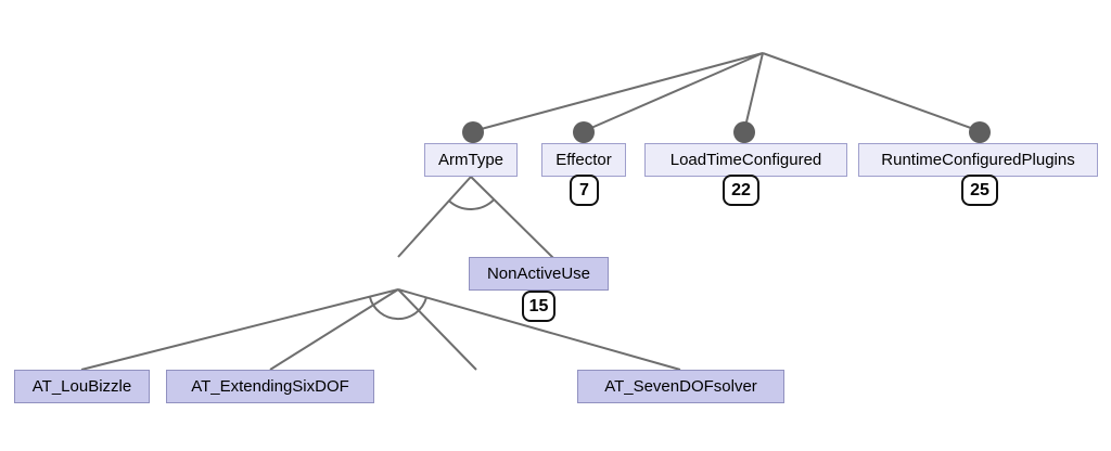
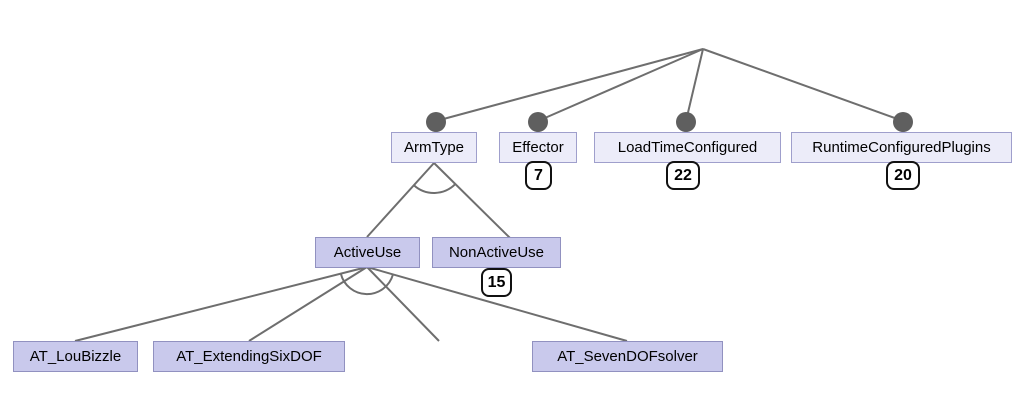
  ArmType
  Effector
  LoadTimeConfigured
  RuntimeConfiguredPlugins
+ ActiveUse
  NonActiveUse
  AT_LouBizzle
  AT_ExtendingSixDOF
  AT_SevenDOFsolver
  7
  22
- 25
+ 20
  15
